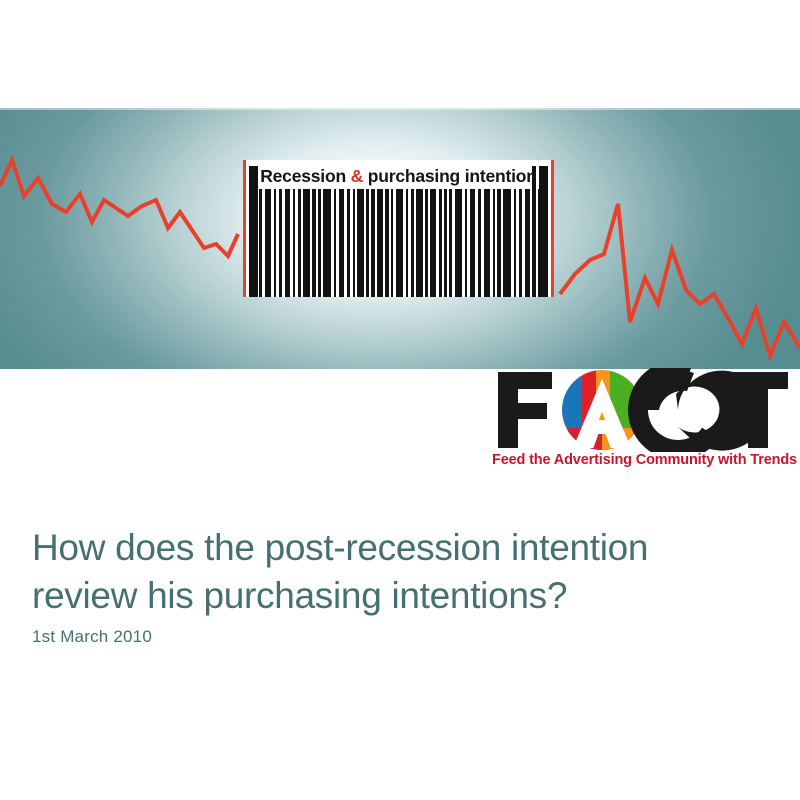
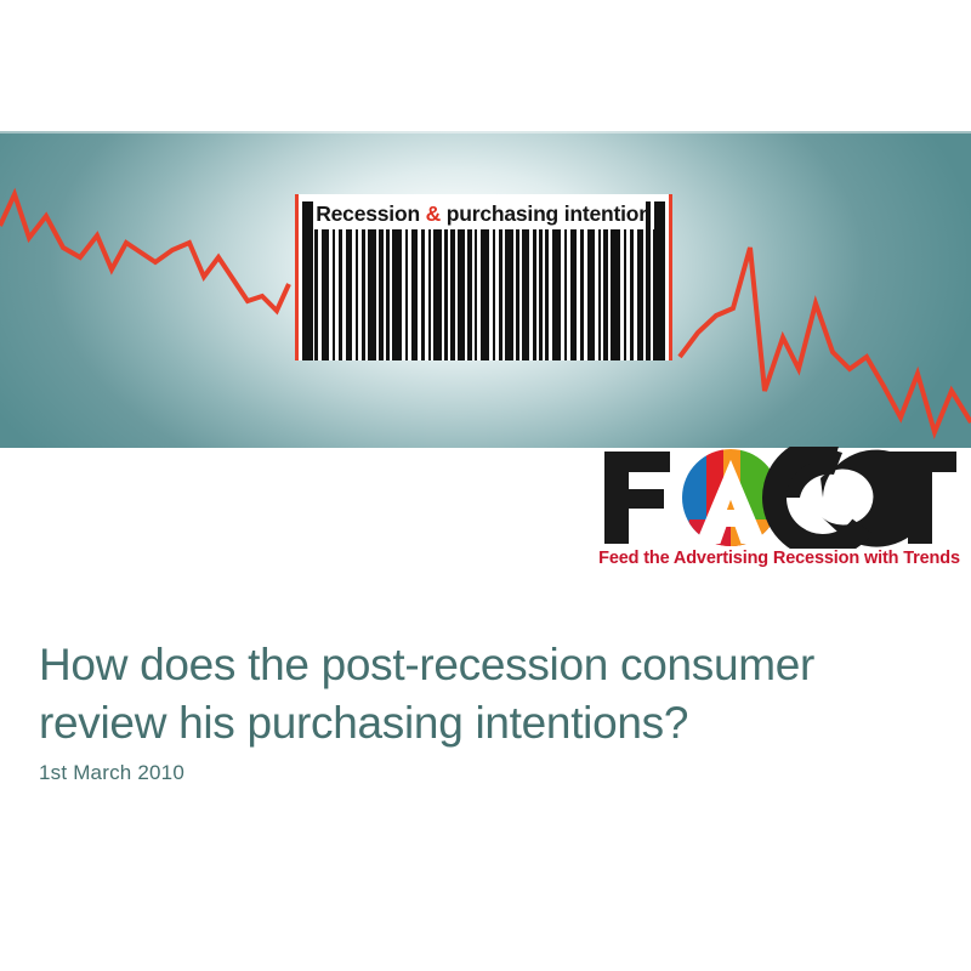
  Recession & purchasing intention
- Feed the Advertising Community with Trends
+ Feed the Advertising Recession with Trends
- How does the post-recession intention
+ How does the post-recession consumer
  review his purchasing intentions?
  1st March 2010
